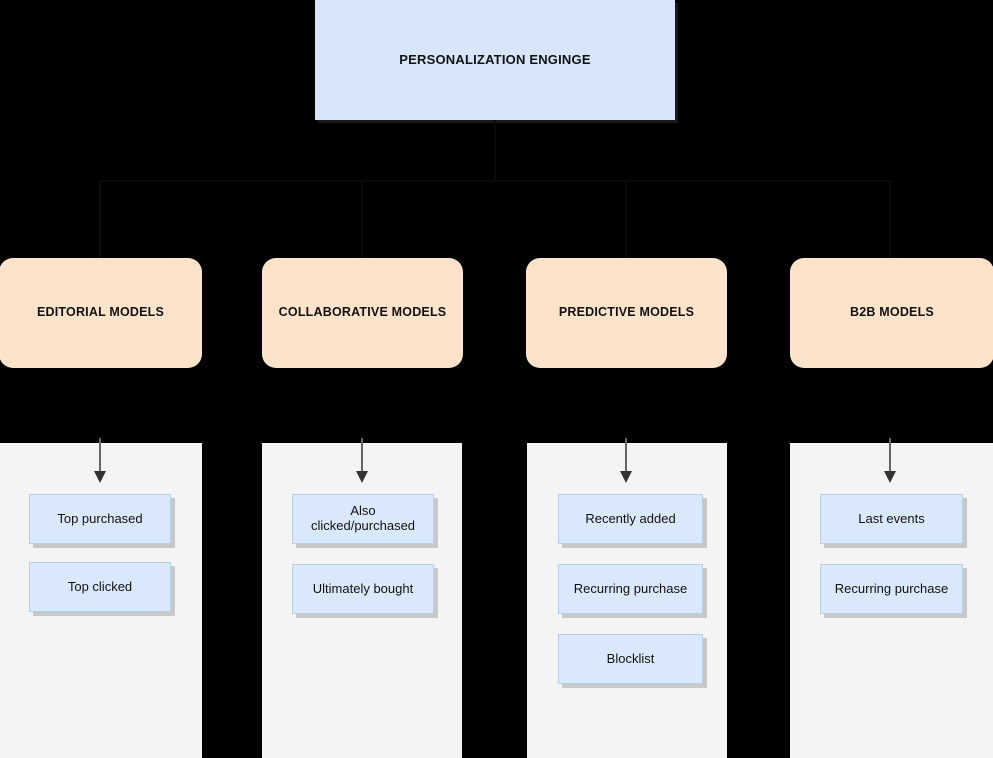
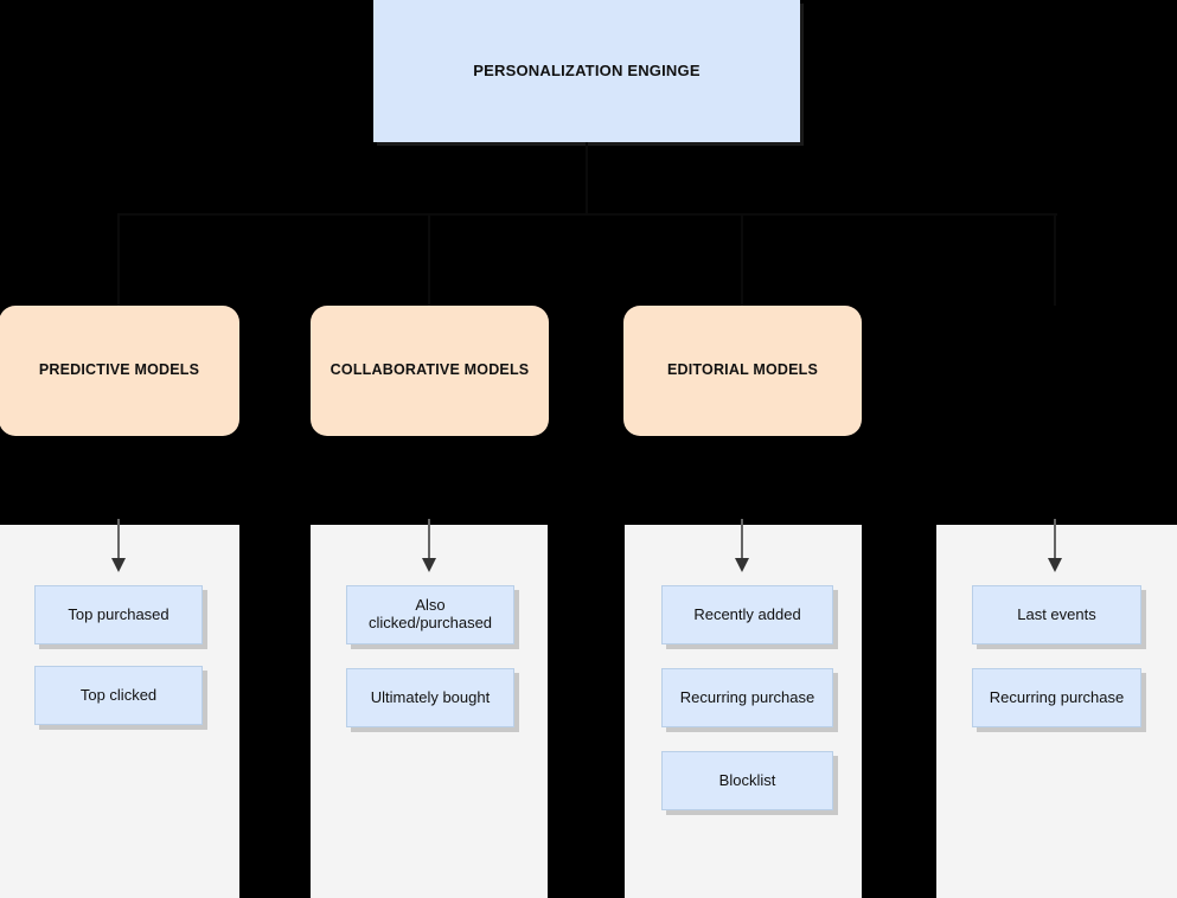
  PERSONALIZATION ENGINGE
- EDITORIAL MODELS
+ PREDICTIVE MODELS
  COLLABORATIVE MODELS
- PREDICTIVE MODELS
+ EDITORIAL MODELS
- B2B MODELS
  Top purchased
  Top clicked
  Also clicked/purchased
  Ultimately bought
  Recently added
  Recurring purchase
  Blocklist
  Last events
  Recurring purchase
